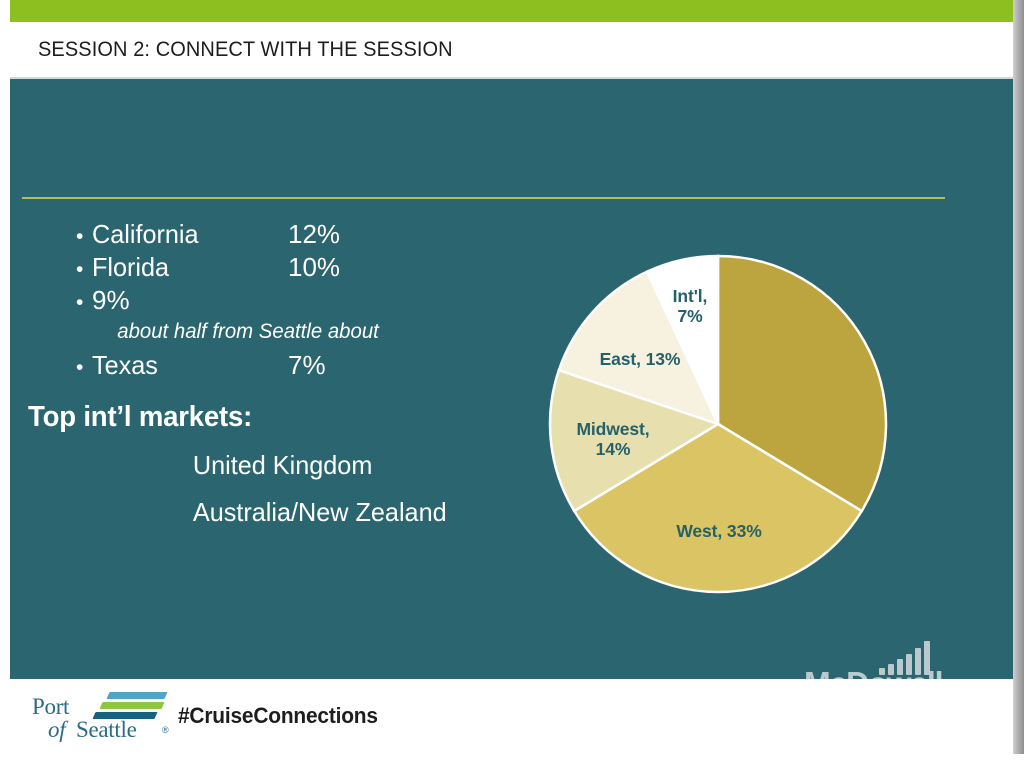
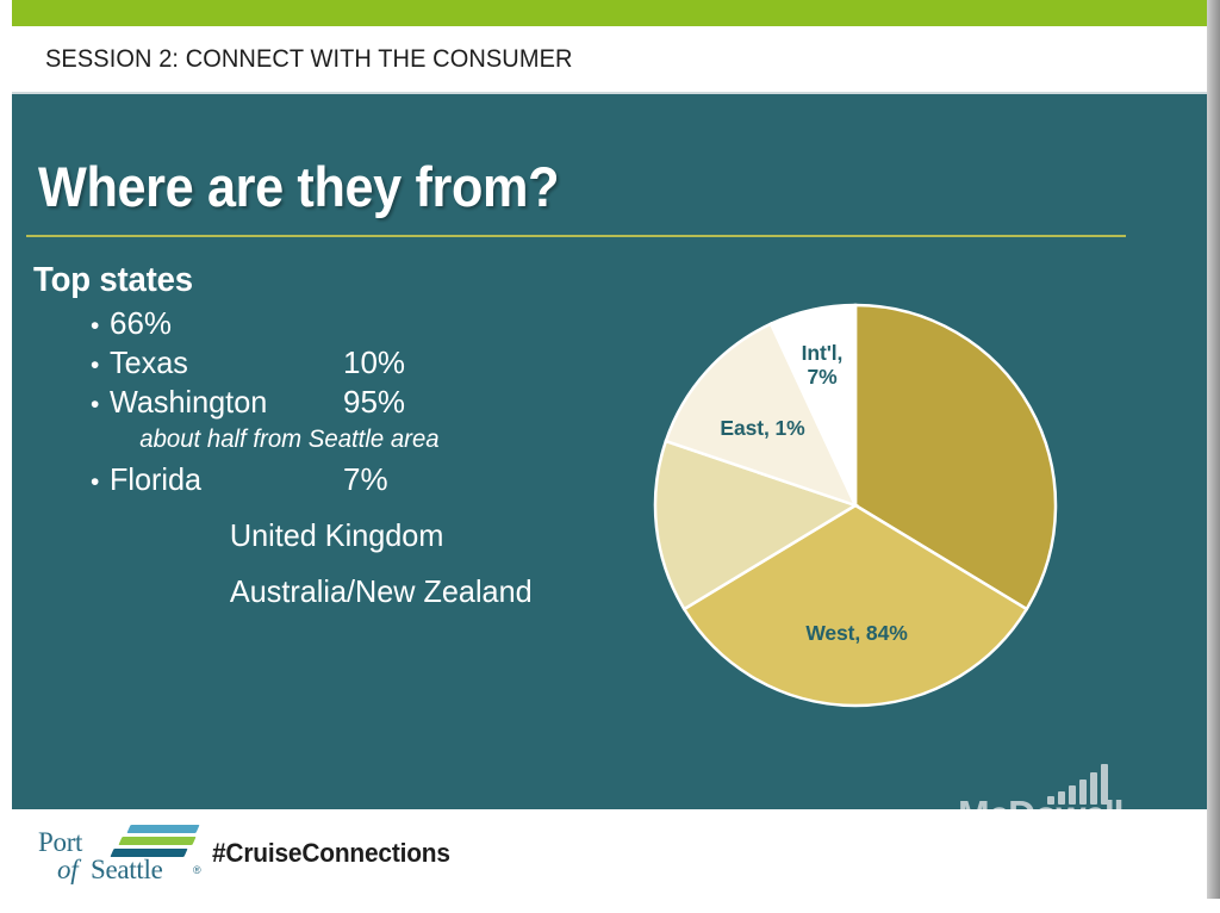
- SESSION 2: CONNECT WITH THE SESSION
+ SESSION 2: CONNECT WITH THE CONSUMER
+ Where are they from?
+ Top states
  •
- California
- 12%
+ 66%
  •
- Florida
+ Texas
  10%
  •
+ Washington
- 9%
+ 95%
- about half from Seattle about
+ about half from Seattle area
  •
- Texas
+ Florida
  7%
- Top int’l markets:
  United Kingdom
  Australia/New Zealand
- West, 33%
+ West, 84%
- Midwest,
- 14%
- East, 13%
+ East, 1%
  Int'l,
  7%
  Port
  of
  Seattle
  ®
  #CruiseConnections
